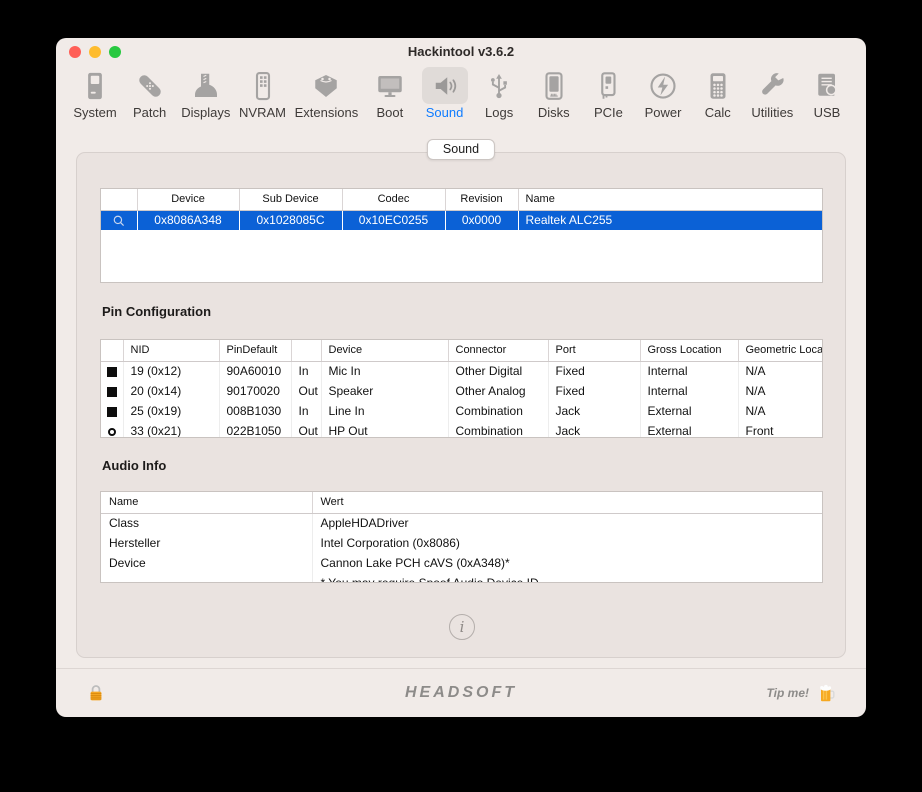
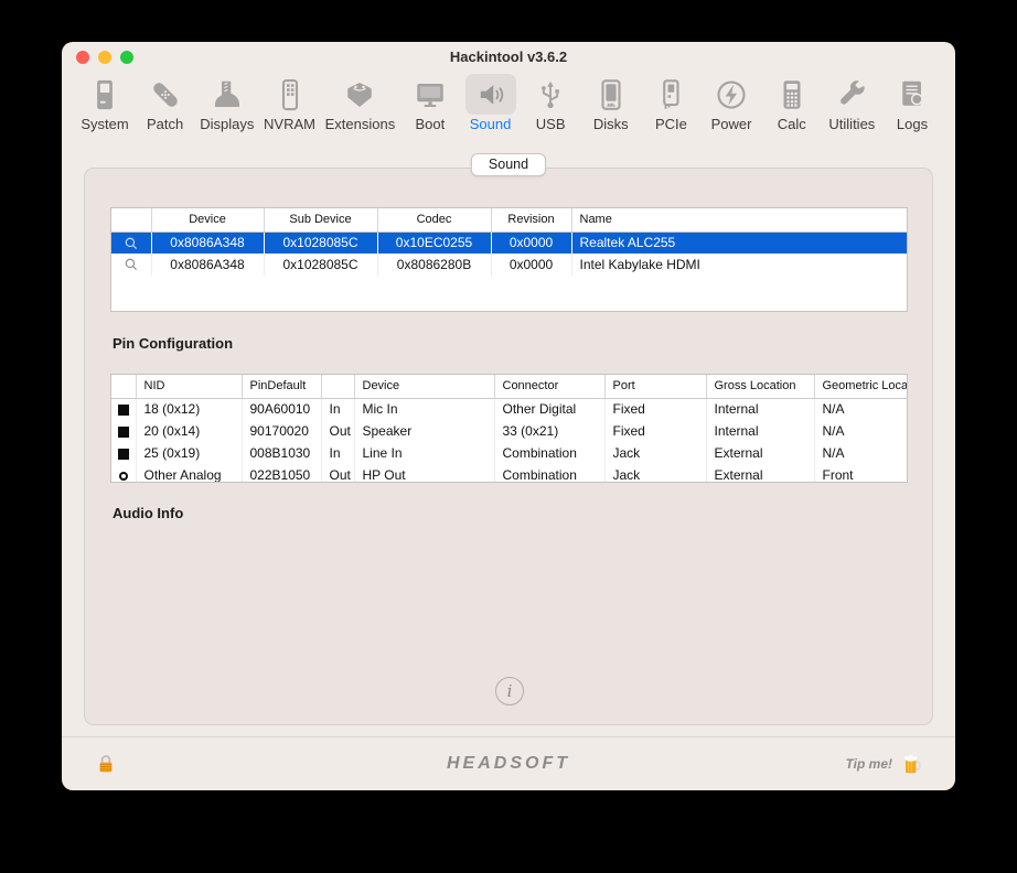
  Hackintool v3.6.2
  System
  Patch
  Displays
  NVRAM
  Extensions
  Boot
  Sound
- Logs
+ USB
  Disks
  PCIe
  Power
  Calc
  Utilities
- USB
+ Logs
  Sound
  	Device	Sub Device	Codec	Revision	Name
  	0x8086A348	0x1028085C	0x10EC0255	0x0000	Realtek ALC255
+ 	0x8086A348	0x1028085C	0x8086280B	0x0000	Intel Kabylake HDMI
  Pin Configuration
  	NID	PinDefault		Device	Connector	Port	Gross Location	Geometric Loca
- 	19 (0x12)	90A60010	In	Mic In	Other Digital	Fixed	Internal	N/A
+ 	18 (0x12)	90A60010	In	Mic In	Other Digital	Fixed	Internal	N/A
- 	20 (0x14)	90170020	Out	Speaker	Other Analog	Fixed	Internal	N/A
+ 	20 (0x14)	90170020	Out	Speaker	33 (0x21)	Fixed	Internal	N/A
  	25 (0x19)	008B1030	In	Line In	Combination	Jack	External	N/A
- 	33 (0x21)	022B1050	Out	HP Out	Combination	Jack	External	Front
+ 	Other Analog	022B1050	Out	HP Out	Combination	Jack	External	Front
  Audio Info
- Name	Wert
- Class	AppleHDADriver
- Hersteller	Intel Corporation (0x8086)
- Device	Cannon Lake PCH cAVS (0xA348)*
  i
  HEADSOFT
  Tip me!
